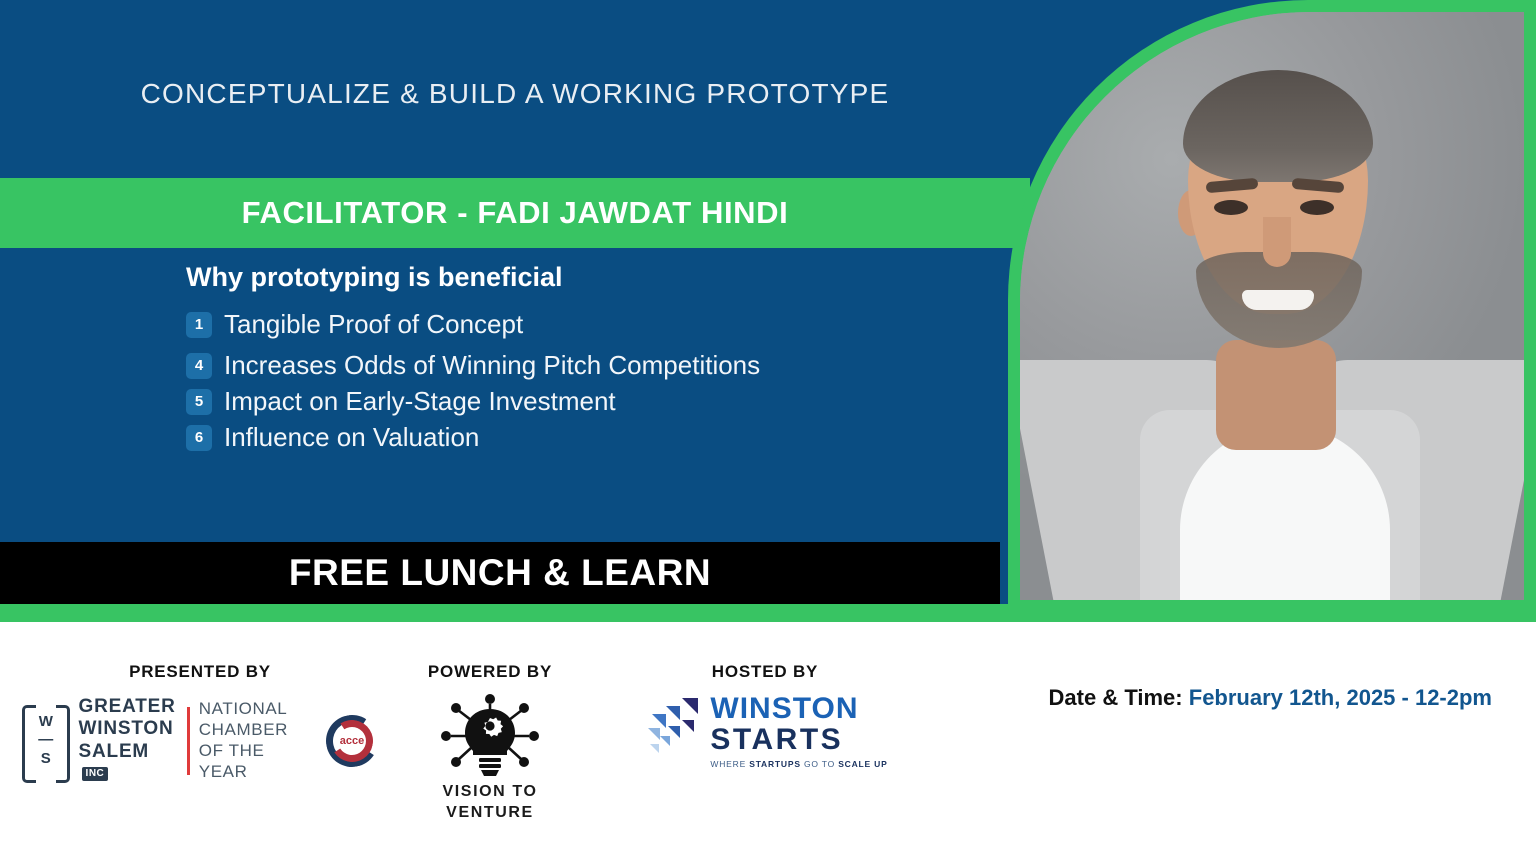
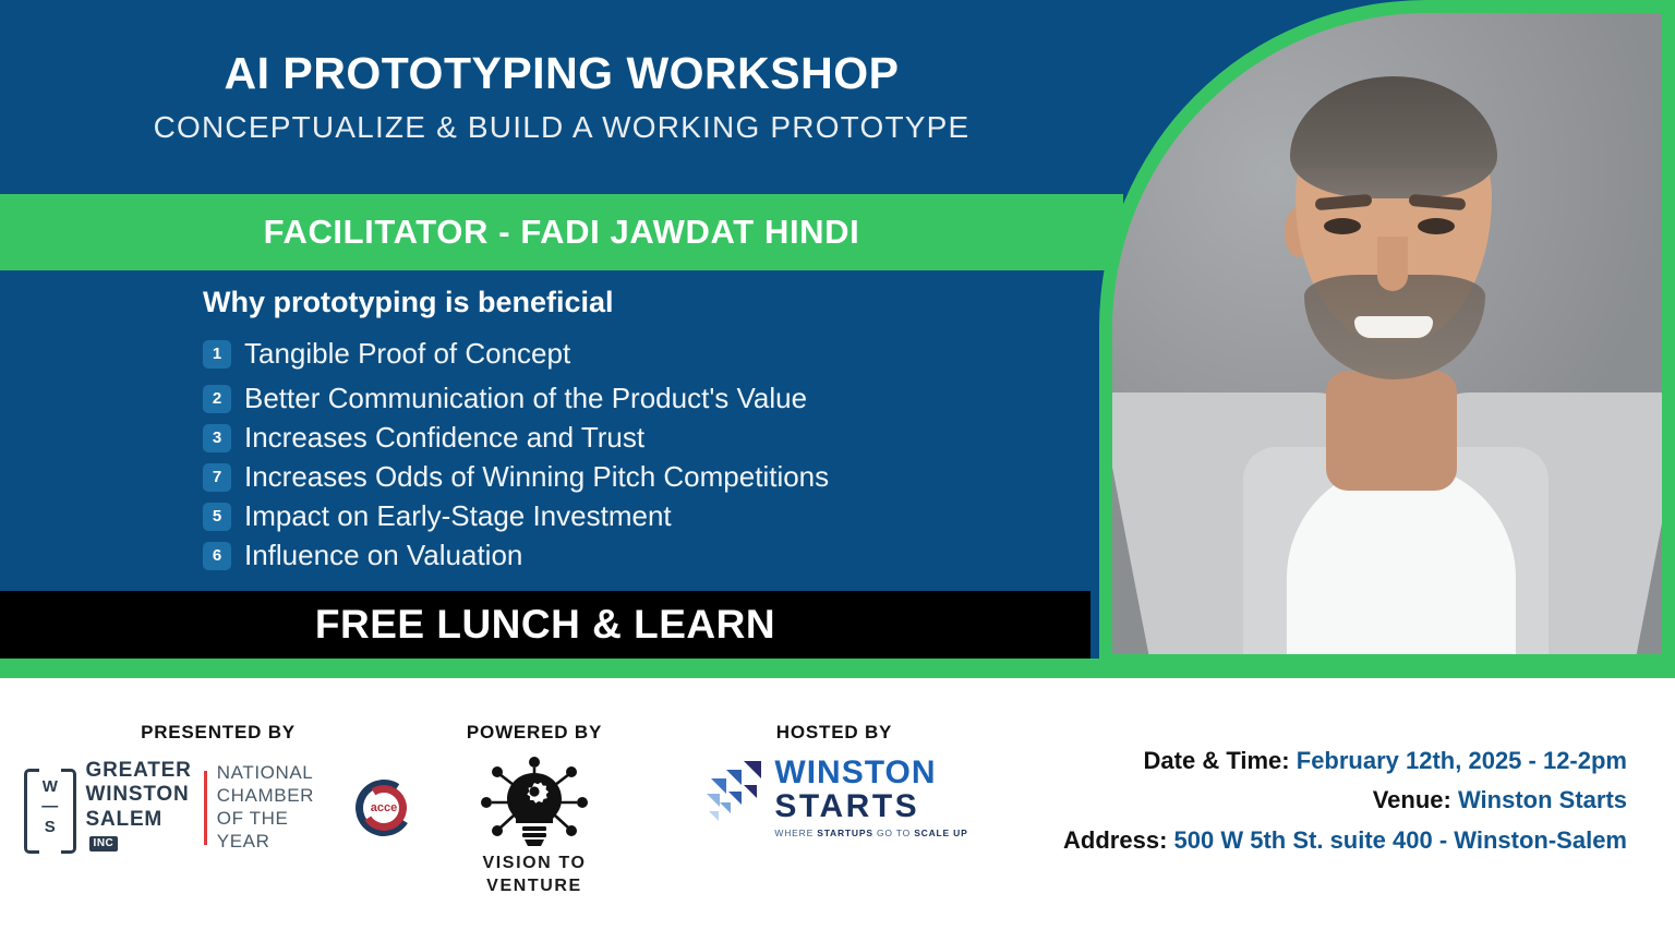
+ AI PROTOTYPING WORKSHOP
  CONCEPTUALIZE & BUILD A WORKING PROTOTYPE
  FACILITATOR - FADI JAWDAT HINDI
  Why prototyping is beneficial
  1
  Tangible Proof of Concept
+ 2
+ Better Communication of the Product's Value
+ 3
+ Increases Confidence and Trust
- 4
+ 7
  Increases Odds of Winning Pitch Competitions
  5
  Impact on Early-Stage Investment
  6
  Influence on Valuation
  FREE LUNCH & LEARN
  PRESENTED BY
  W
  —
  S
  GREATER
  WINSTON
  SALEMINC
  NATIONAL
  CHAMBER
  OF THE YEAR
  acce
  POWERED BY
  VISION TO
  VENTURE
  HOSTED BY
  WINSTON
  STARTS
  WHERE STARTUPS GO TO SCALE UP
  Date & Time: February 12th, 2025 - 12-2pm
+ Venue: Winston Starts
+ Address: 500 W 5th St. suite 400 - Winston-Salem
